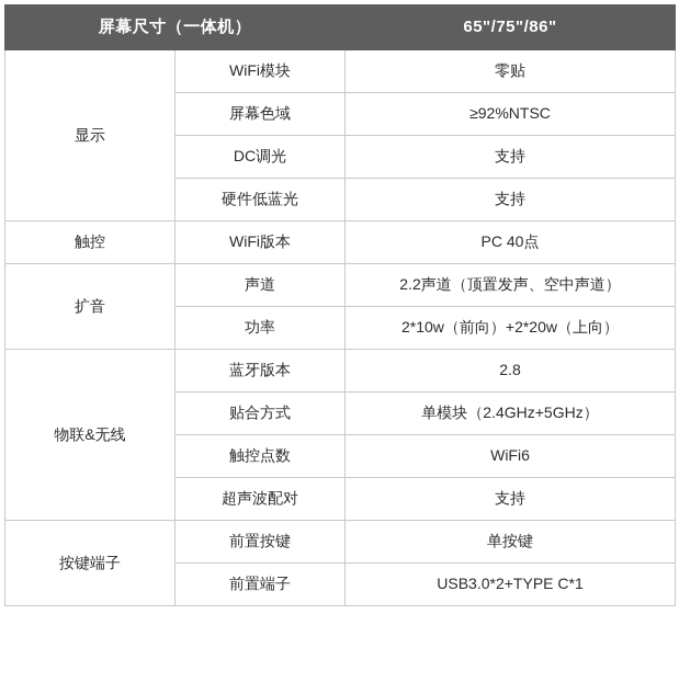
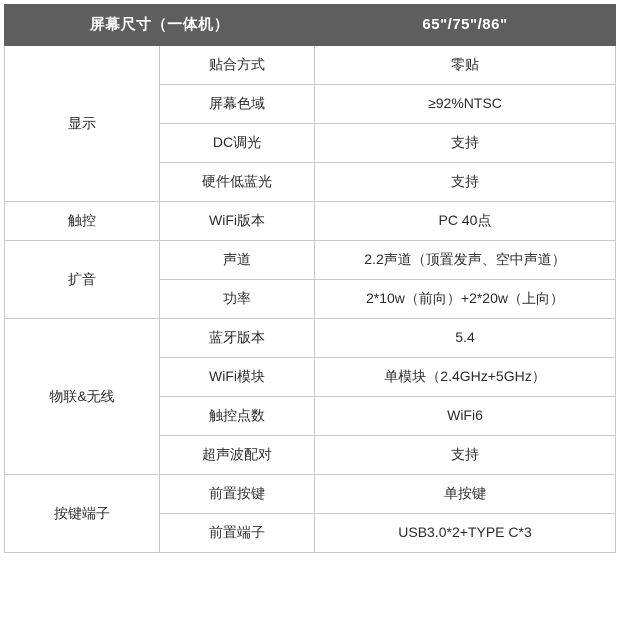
  屏幕尺寸（一体机）	65"/75"/86"
- 显示	WiFi模块	零贴
+ 显示	贴合方式	零贴
  屏幕色域	≥92%NTSC
  DC调光	支持
  硬件低蓝光	支持
  触控	WiFi版本	PC 40点
  扩音	声道	2.2声道（顶置发声、空中声道）
  功率	2*10w（前向）+2*20w（上向）
- 物联&无线	蓝牙版本	2.8
+ 物联&无线	蓝牙版本	5.4
- 贴合方式	单模块（2.4GHz+5GHz）
+ WiFi模块	单模块（2.4GHz+5GHz）
  触控点数	WiFi6
  超声波配对	支持
  按键端子	前置按键	单按键
- 前置端子	USB3.0*2+TYPE C*1
+ 前置端子	USB3.0*2+TYPE C*3
